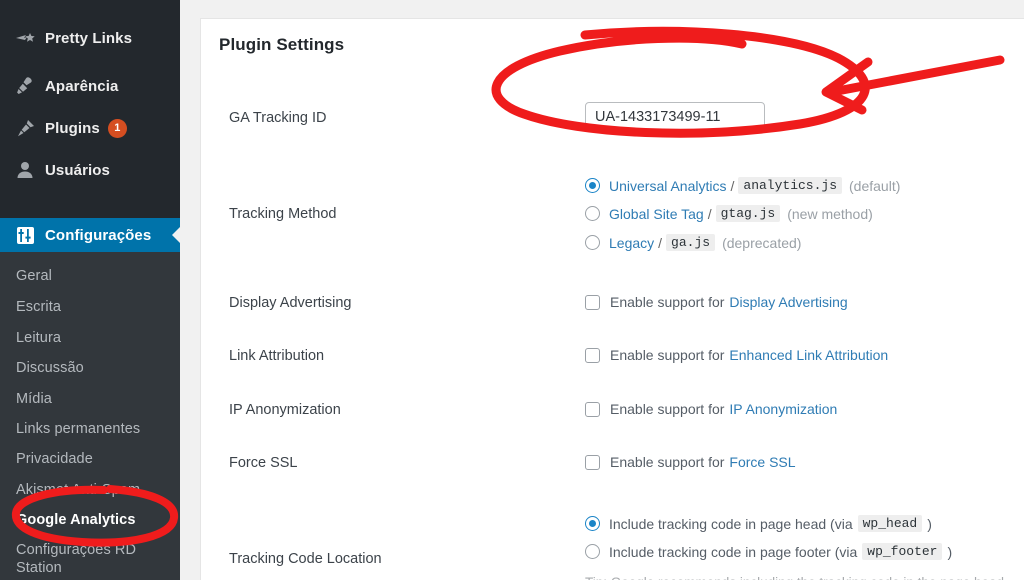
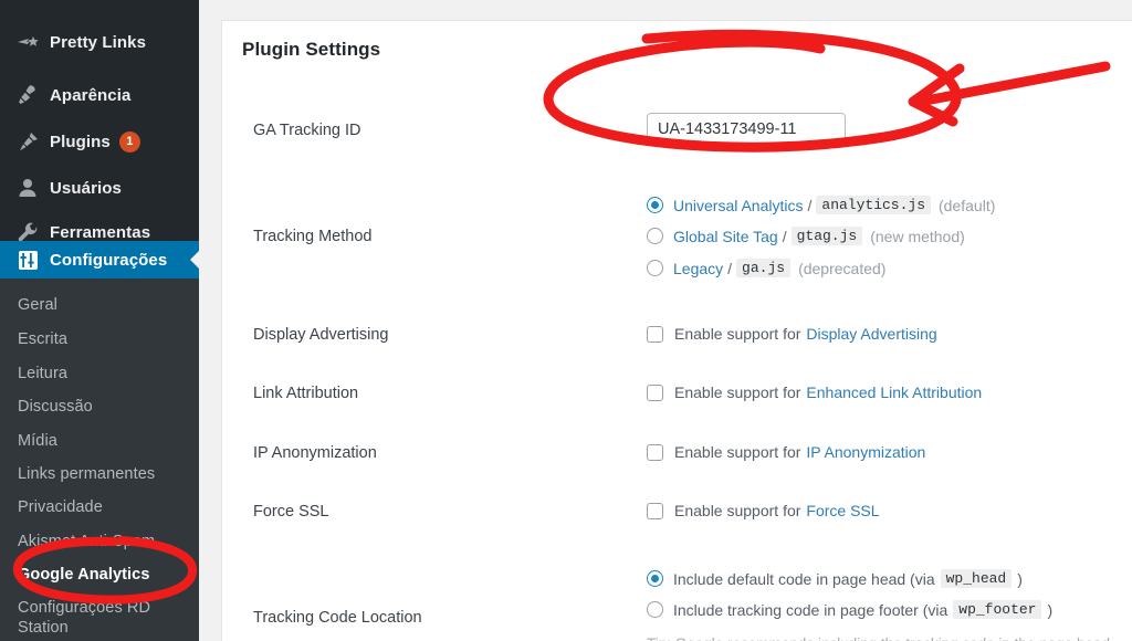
  Pretty Links
  Aparência
  Plugins
  1
  Usuários
+ Ferramentas
  Configurações
  Geral
  Escrita
  Leitura
  Discussão
  Mídia
  Links permanentes
  Privacidade
  Google Analytics
  Configurações RD Station
  Plugin Settings
  GA Tracking ID
  UA-1433173499-11
  Tracking Method
  Universal Analytics
  /
  analytics.js
  (default)
  Global Site Tag
  /
  gtag.js
  (new method)
  Legacy
  /
  ga.js
  (deprecated)
  Display Advertising
  Enable support for
  Display Advertising
  Link Attribution
  Enable support for
  Enhanced Link Attribution
  IP Anonymization
  Enable support for
  IP Anonymization
  Force SSL
  Enable support for
  Force SSL
  Tracking Code Location
- Include tracking code in page head (via
+ Include default code in page head (via
  wp_head
  )
  Include tracking code in page footer (via
  wp_footer
  )
